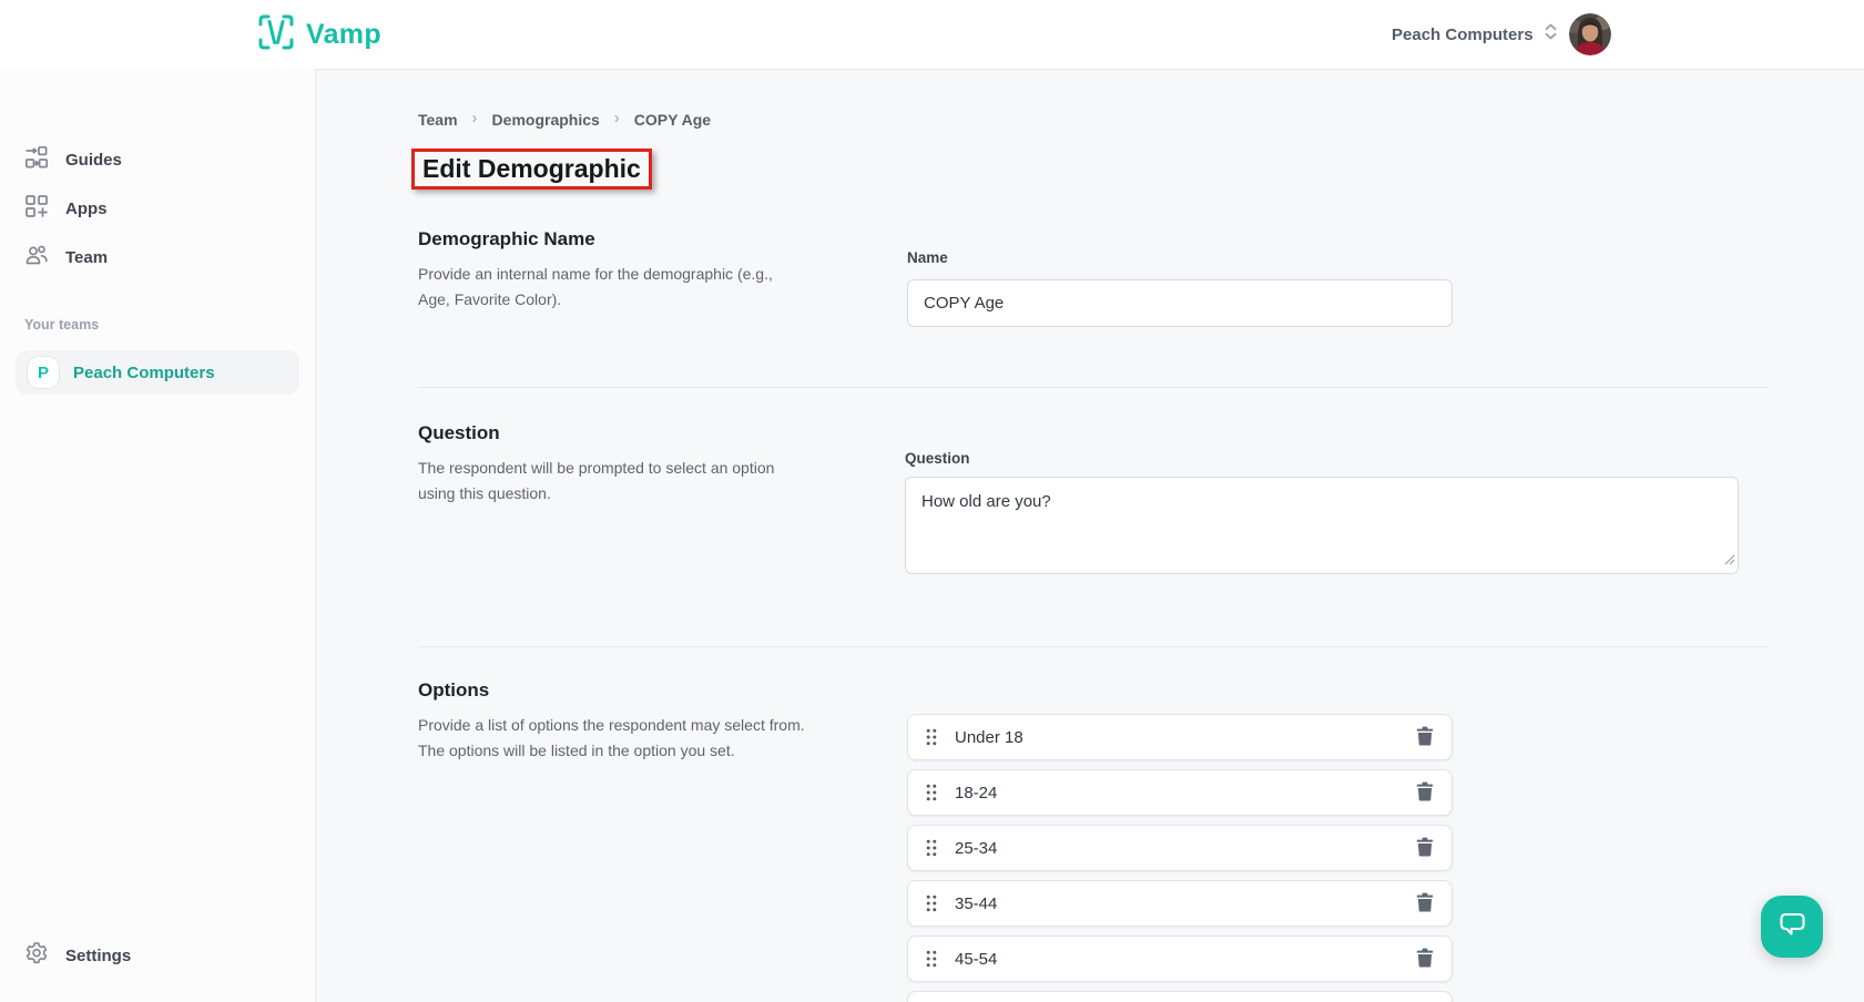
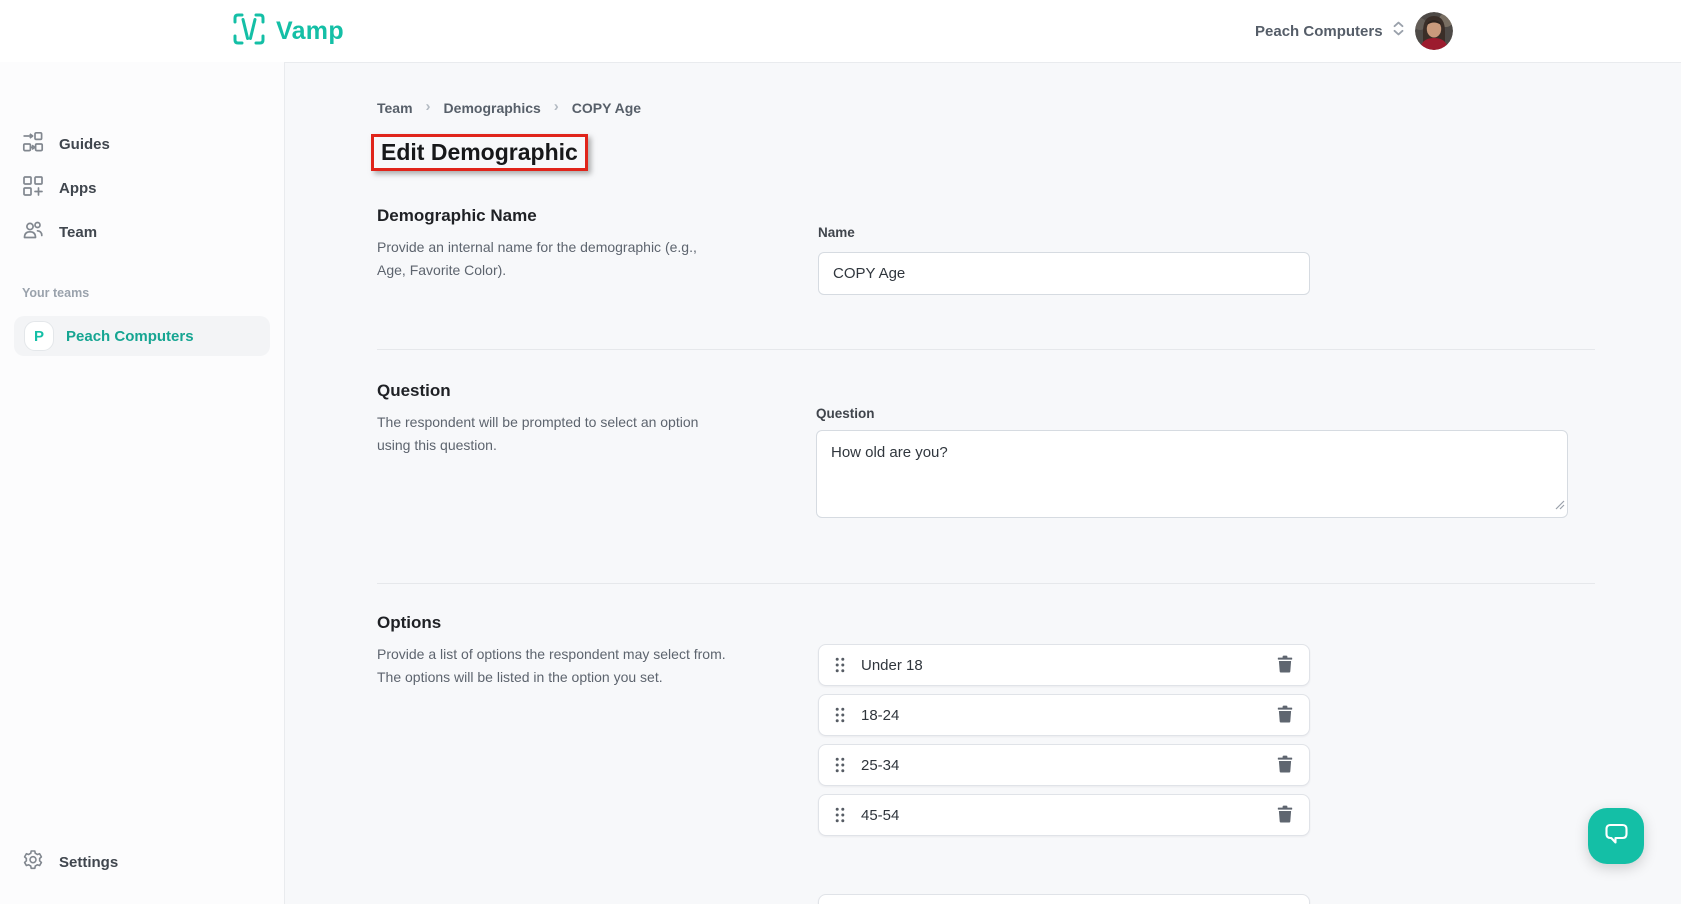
  Vamp
  Peach Computers
  Guides
  Apps
  Team
  Your teams
  P
  Peach Computers
  Settings
  Team
  ›
  Demographics
  ›
  COPY Age
  Edit Demographic
  Demographic Name
  Provide an internal name for the demographic (e.g., Age, Favorite Color).
  Name
  COPY Age
  Question
  The respondent will be prompted to select an option using this question.
  Question
  How old are you?
  Options
  Provide a list of options the respondent may select from. The options will be listed in the option you set.
  Under 18
  18-24
  25-34
- 35-44
  45-54
